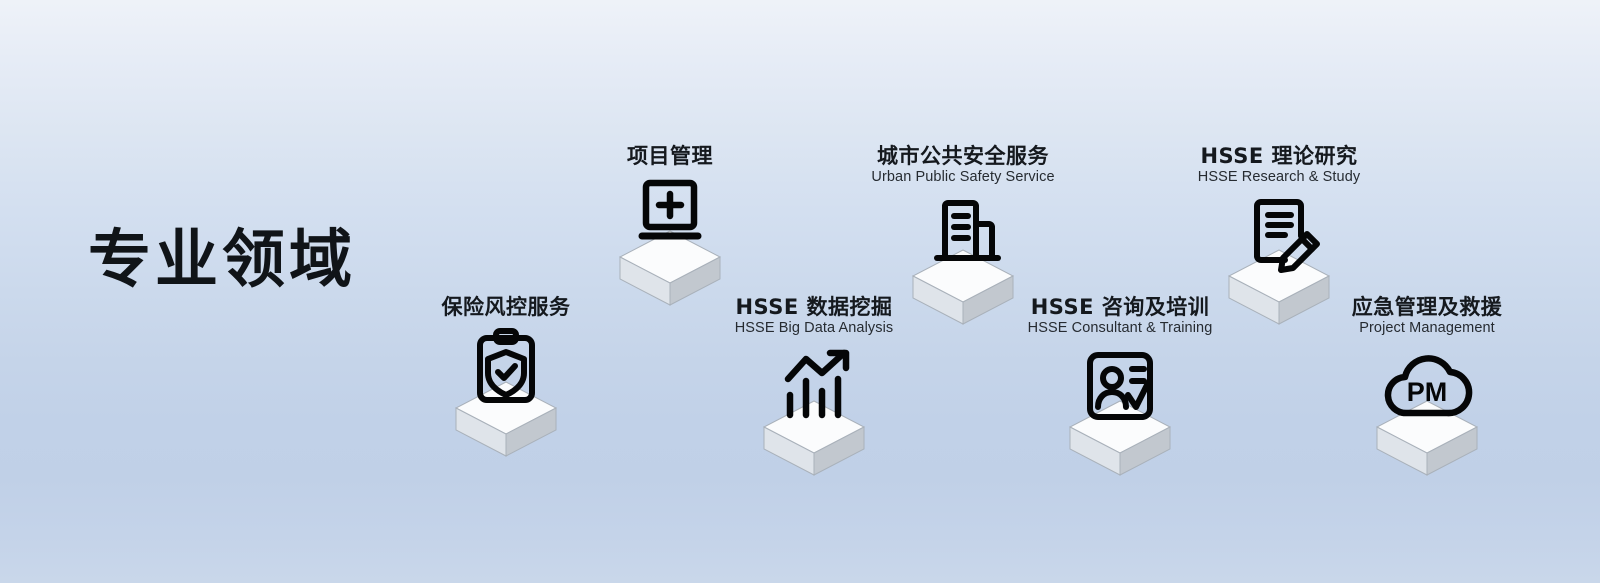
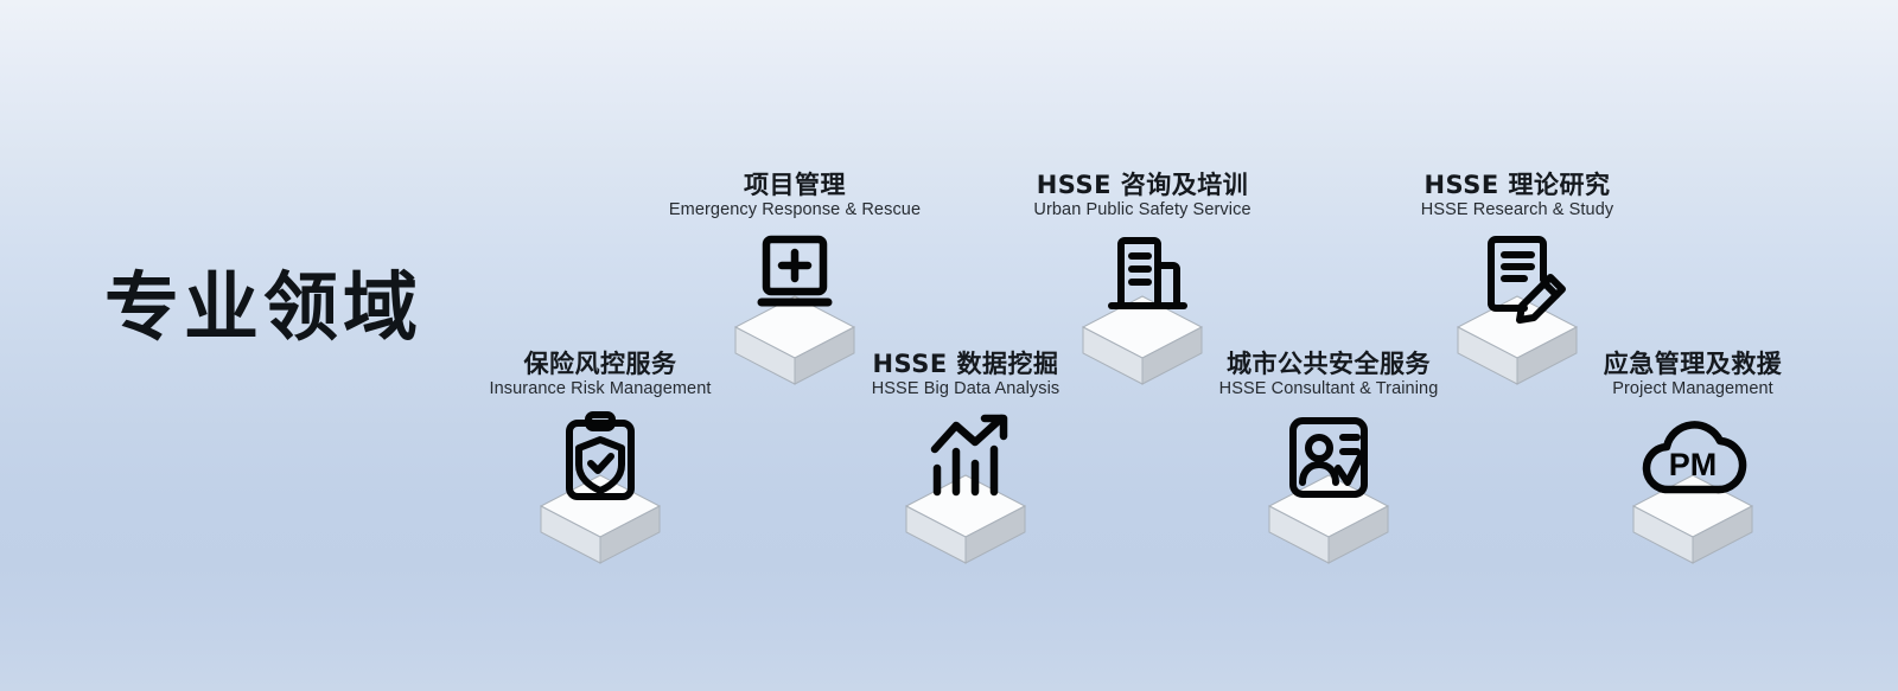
  专业领域
  保险风控服务
+ Insurance Risk Management
  项目管理
+ Emergency Response & Rescue
  HSSE 数据挖掘
  HSSE Big Data Analysis
- 城市公共安全服务
+ HSSE 咨询及培训
  Urban Public Safety Service
- HSSE 咨询及培训
+ 城市公共安全服务
  HSSE Consultant & Training
  HSSE 理论研究
  HSSE Research & Study
  应急管理及救援
  Project Management
  PM
